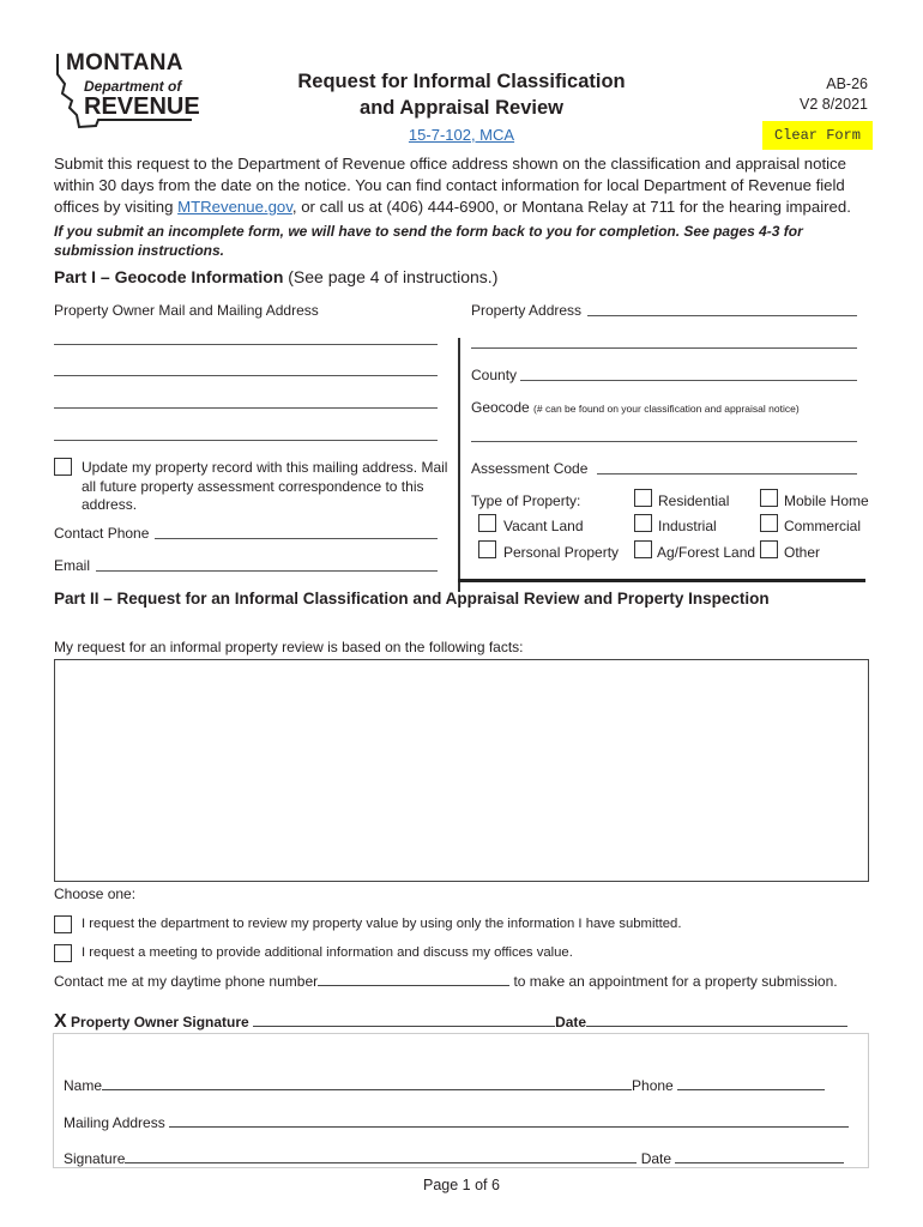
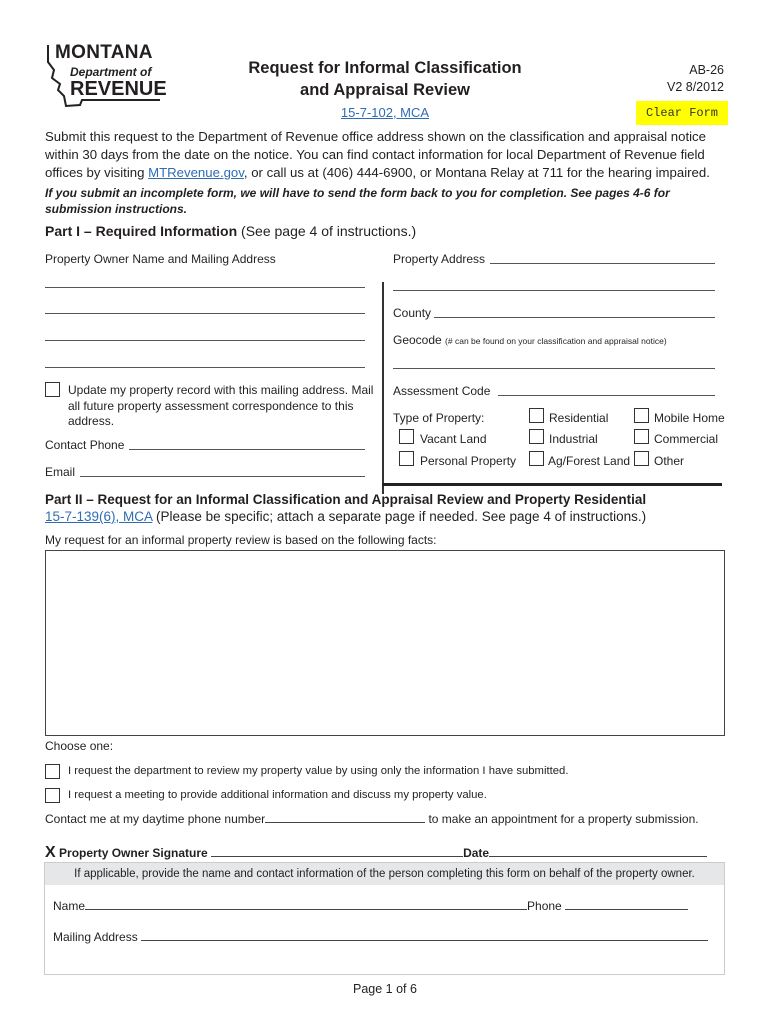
  MONTANA
  Department of
  REVENUE
  Request for Informal Classification
  and Appraisal Review
  15-7-102, MCA
  AB-26
- V2 8/2021
+ V2 8/2012
  Clear Form
  Submit this request to the Department of Revenue office address shown on the classification and appraisal notice within 30 days from the date on the notice. You can find contact information for local Department of Revenue field offices by visiting MTRevenue.gov, or call us at (406) 444-6900, or Montana Relay at 711 for the hearing impaired.
- If you submit an incomplete form, we will have to send the form back to you for completion. See pages 4-3 for submission instructions.
+ If you submit an incomplete form, we will have to send the form back to you for completion. See pages 4-6 for submission instructions.
- Part I – Geocode Information (See page 4 of instructions.)
+ Part I – Required Information (See page 4 of instructions.)
- Property Owner Mail and Mailing Address
+ Property Owner Name and Mailing Address
  Update my property record with this mailing address. Mail all future property assessment correspondence to this address.
  Contact Phone
  Email
  Property Address
  County
  Geocode (# can be found on your classification and appraisal notice)
  Assessment Code
  Type of Property:
  Residential
  Mobile Home
  Vacant Land
  Industrial
  Commercial
  Personal Property
  Ag/Forest Land
  Other
- Part II – Request for an Informal Classification and Appraisal Review and Property Inspection
+ Part II – Request for an Informal Classification and Appraisal Review and Property Residential
+ 15-7-139(6), MCA (Please be specific; attach a separate page if needed. See page 4 of instructions.)
  My request for an informal property review is based on the following facts:
  Choose one:
  I request the department to review my property value by using only the information I have submitted.
- I request a meeting to provide additional information and discuss my offices value.
+ I request a meeting to provide additional information and discuss my property value.
  Contact me at my daytime phone number to make an appointment for a property submission.
  X Property Owner Signature Date
+ If applicable, provide the name and contact information of the person completing this form on behalf of the property owner.
  Name Phone
  Mailing Address
- Signature Date
  Page 1 of 6
